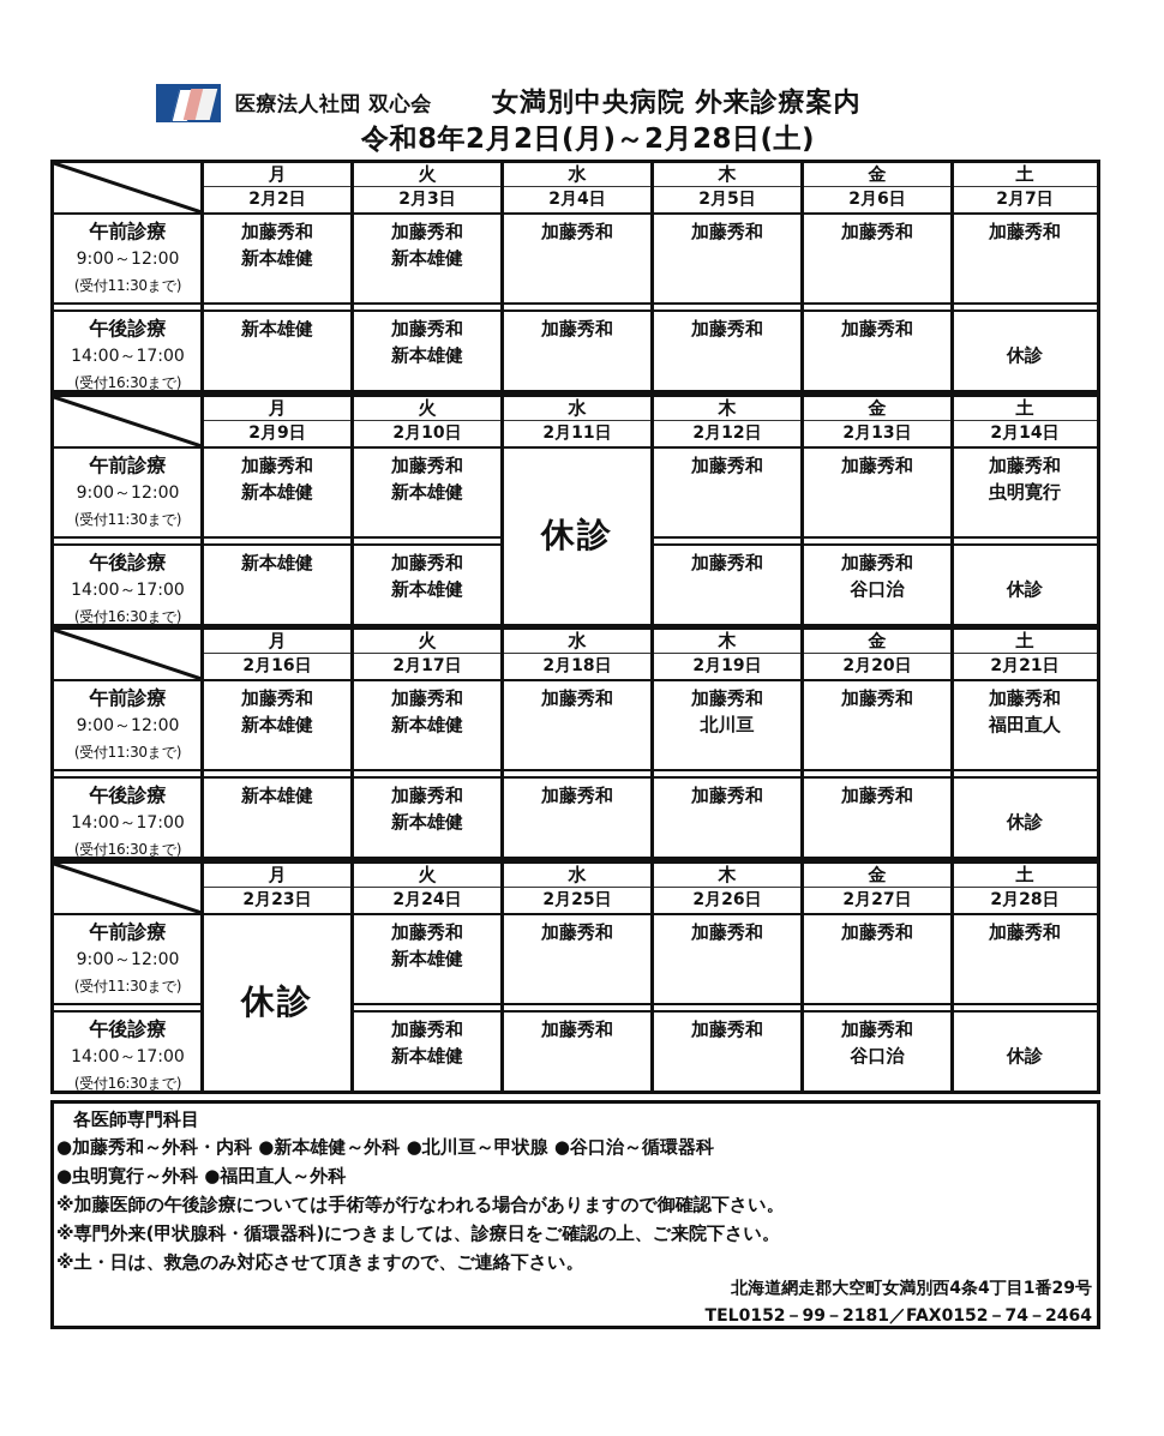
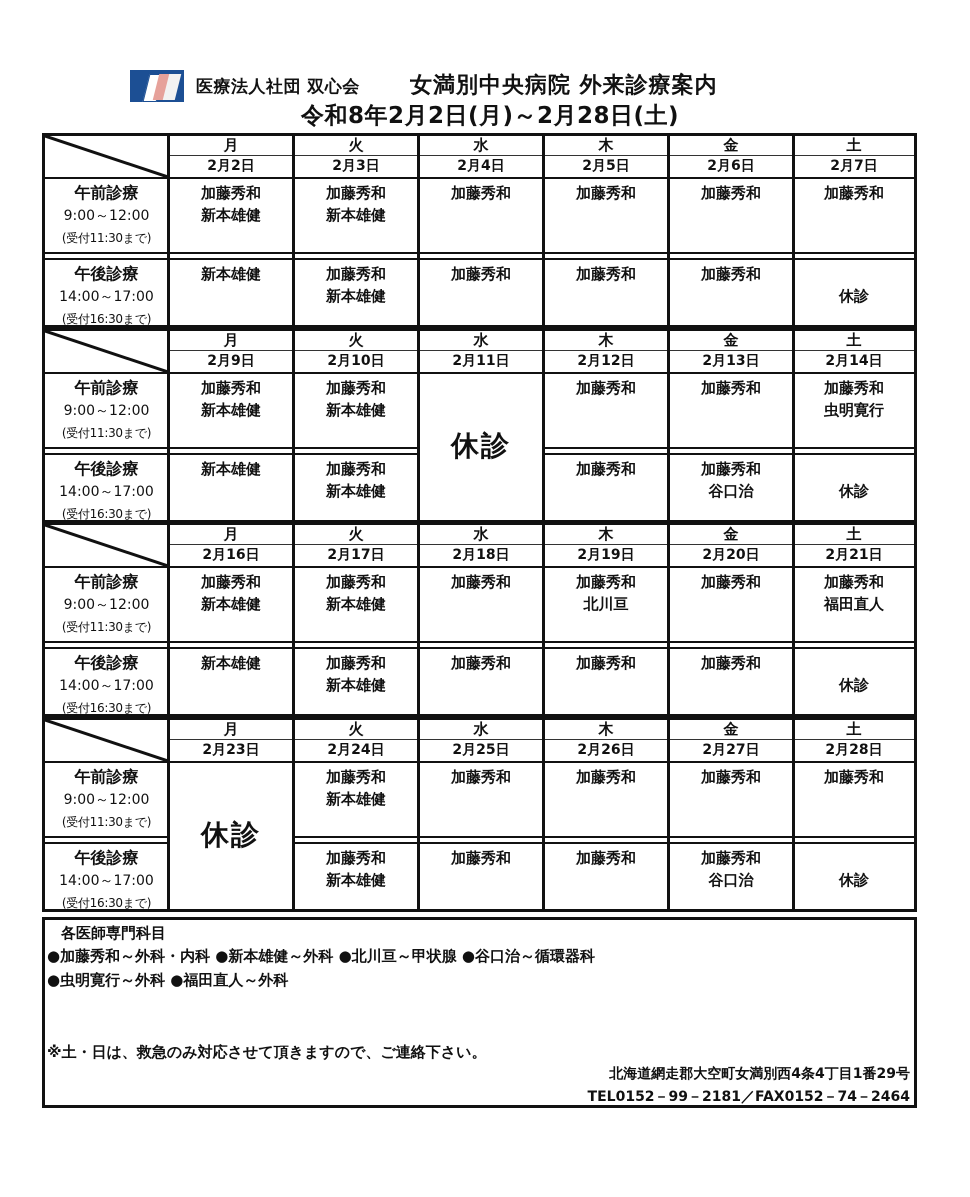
  医療法人社団 双心会
  女満別中央病院 外来診療案内
  令和8年2月2日(月)～2月28日(土)
  午前診療
  9:00～12:00
  (受付11:30まで)
  午後診療
  14:00～17:00
  (受付16:30まで)
  月
  2月2日
  加藤秀和
  新本雄健
  新本雄健
  火
  2月3日
  加藤秀和
  新本雄健
  加藤秀和
  新本雄健
  水
  2月4日
  加藤秀和
  加藤秀和
  木
  2月5日
  加藤秀和
  加藤秀和
  金
  2月6日
  加藤秀和
  加藤秀和
  土
  2月7日
  加藤秀和
  休診
  午前診療
  9:00～12:00
  (受付11:30まで)
  午後診療
  14:00～17:00
  (受付16:30まで)
  月
  2月9日
  加藤秀和
  新本雄健
  新本雄健
  火
  2月10日
  加藤秀和
  新本雄健
  加藤秀和
  新本雄健
  水
  2月11日
  休診
  木
  2月12日
  加藤秀和
  加藤秀和
  金
  2月13日
  加藤秀和
  加藤秀和
  谷口治
  土
  2月14日
  加藤秀和
  虫明寛行
  休診
  午前診療
  9:00～12:00
  (受付11:30まで)
  午後診療
  14:00～17:00
  (受付16:30まで)
  月
  2月16日
  加藤秀和
  新本雄健
  新本雄健
  火
  2月17日
  加藤秀和
  新本雄健
  加藤秀和
  新本雄健
  水
  2月18日
  加藤秀和
  加藤秀和
  木
  2月19日
  加藤秀和
  北川亘
  加藤秀和
  金
  2月20日
  加藤秀和
  加藤秀和
  土
  2月21日
  加藤秀和
  福田直人
  休診
  午前診療
  9:00～12:00
  (受付11:30まで)
  午後診療
  14:00～17:00
  (受付16:30まで)
  月
  2月23日
  休診
  火
  2月24日
  加藤秀和
  新本雄健
  加藤秀和
  新本雄健
  水
  2月25日
  加藤秀和
  加藤秀和
  木
  2月26日
  加藤秀和
  加藤秀和
  金
  2月27日
  加藤秀和
  加藤秀和
  谷口治
  土
  2月28日
  加藤秀和
  休診
  各医師専門科目
  ●加藤秀和～外科・内科 ●新本雄健～外科 ●北川亘～甲状腺 ●谷口治～循環器科
  ●虫明寛行～外科 ●福田直人～外科
- ※加藤医師の午後診療については手術等が行なわれる場合がありますので御確認下さい。
- ※専門外来(甲状腺科・循環器科)につきましては、診療日をご確認の上、ご来院下さい。
  ※土・日は、救急のみ対応させて頂きますので、ご連絡下さい。
  北海道網走郡大空町女満別西4条4丁目1番29号
  TEL0152－99－2181／FAX0152－74－2464
